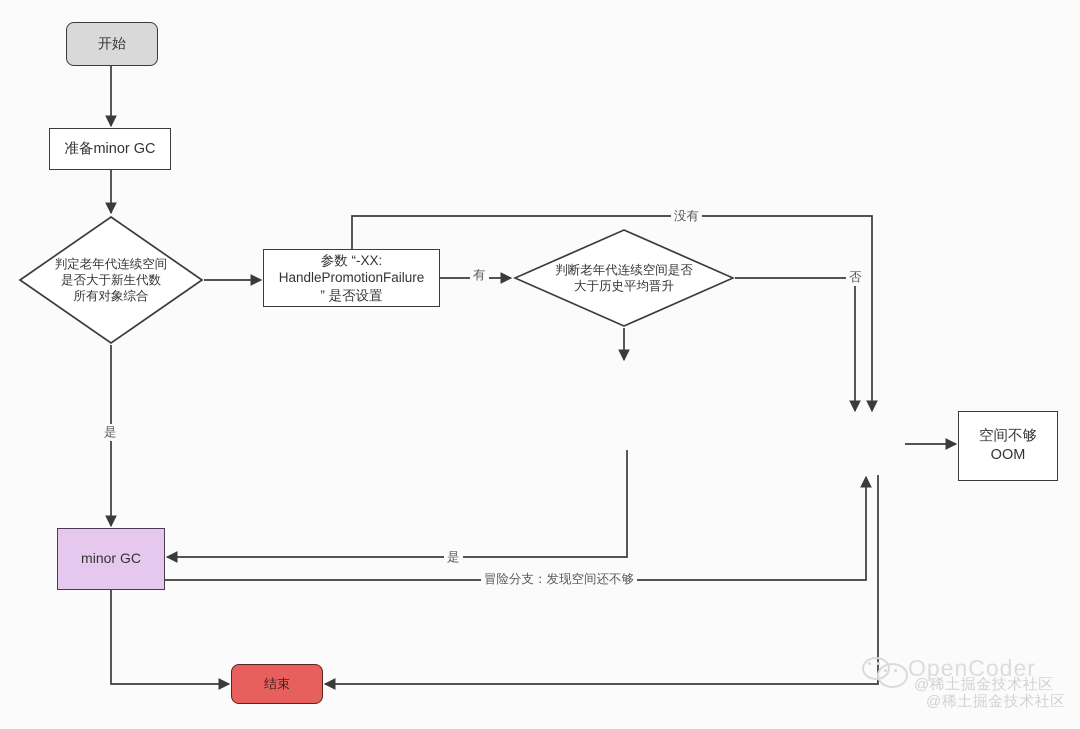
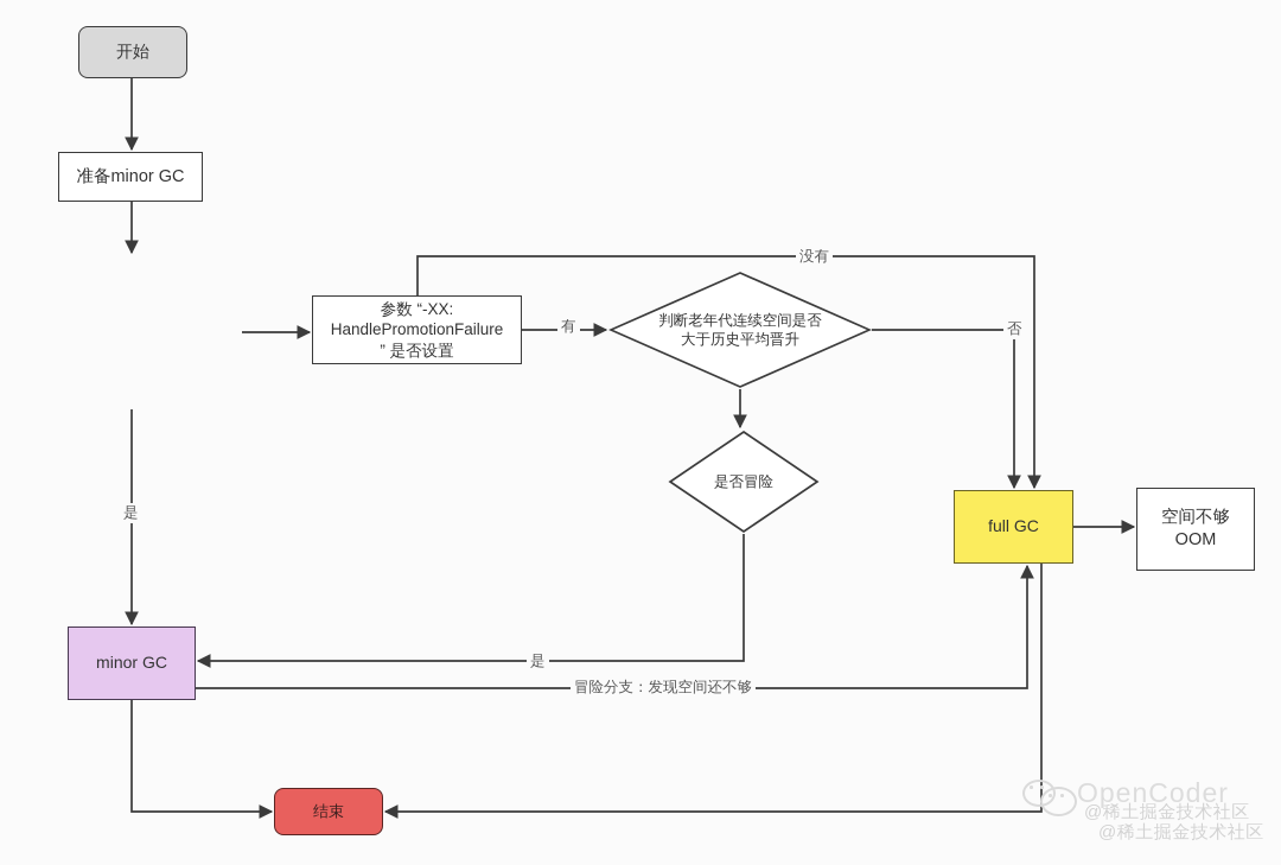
  是
  有
  没有
  否
  是
  冒险分支：发现空间还不够
  开始
  准备minor GC
- 判定老年代连续空间
- 是否大于新生代数
- 所有对象综合
  参数 “-XX:
  HandlePromotionFailure
  ” 是否设置
  判断老年代连续空间是否
  大于历史平均晋升
+ 是否冒险
  minor GC
+ full GC
  空间不够
  OOM
  结束
  OpenCoder
  @稀土掘金技术社区
  @稀土掘金技术社区
